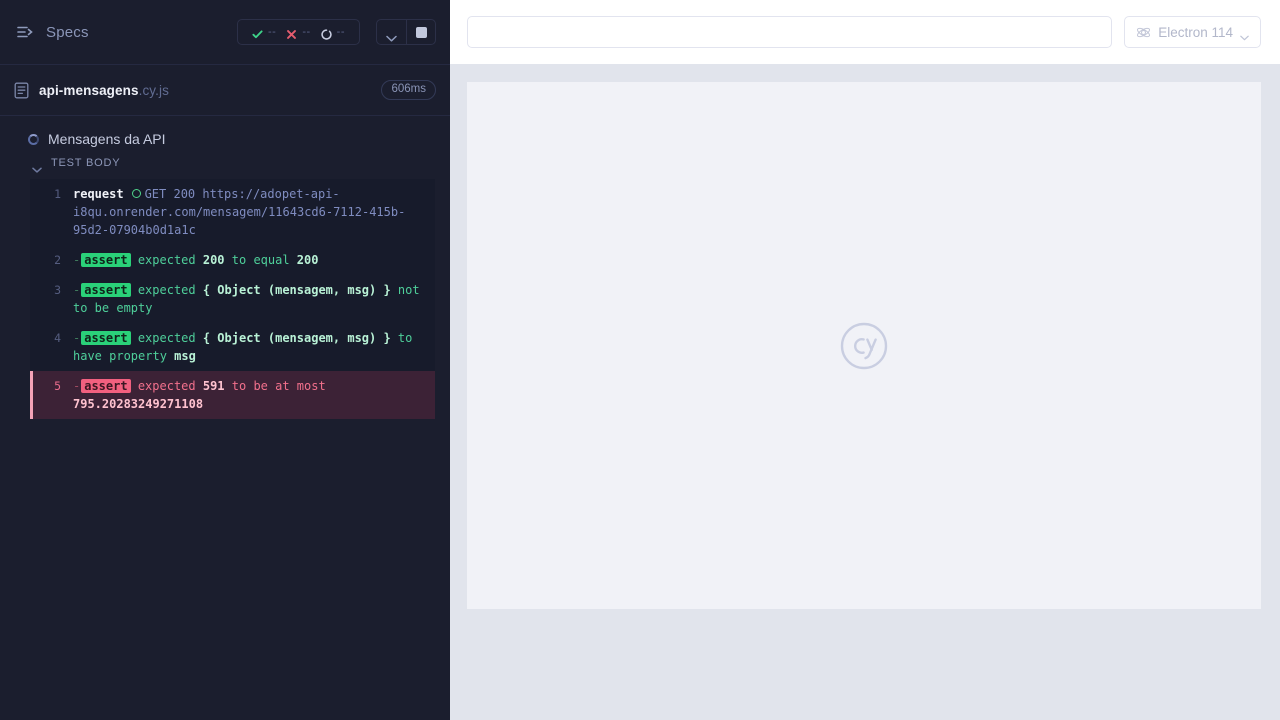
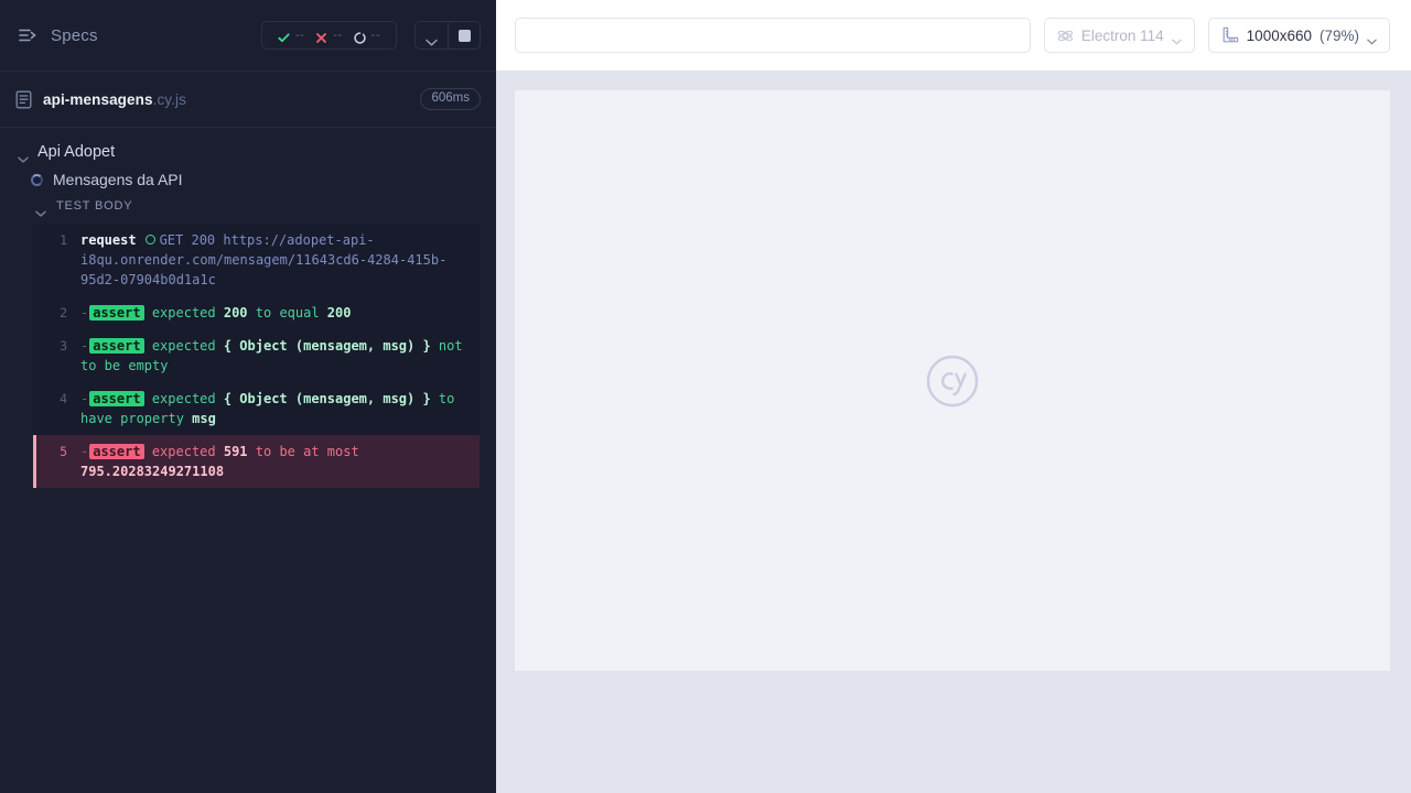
  Specs
  --
  --
  --
  api-mensagens.cy.js
  606ms
+ Api Adopet
  Mensagens da API
  TEST BODY
  1
- request GET 200 https://adopet-api-i8qu.onrender.com/mensagem/11643cd6-7112-415b-95d2-07904b0d1a1c
+ request GET 200 https://adopet-api-i8qu.onrender.com/mensagem/11643cd6-4284-415b-95d2-07904b0d1a1c
  2
  - assert expected 200 to equal 200
  3
  - assert expected { Object (mensagem, msg) } not to be empty
  4
  - assert expected { Object (mensagem, msg) } to have property msg
  5
  - assert expected 591 to be at most 795.20283249271108
  Electron 114
+ 1000x660
+ (79%)
